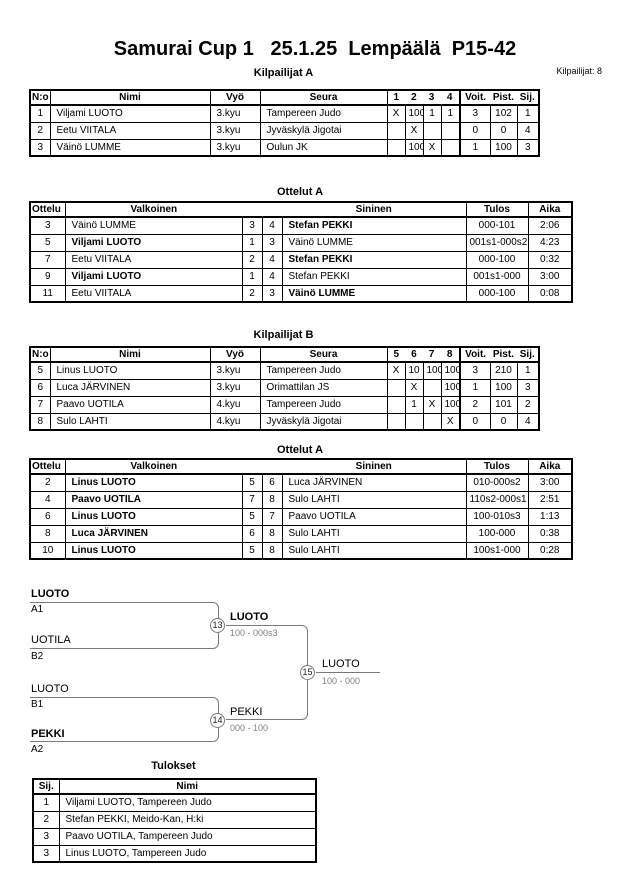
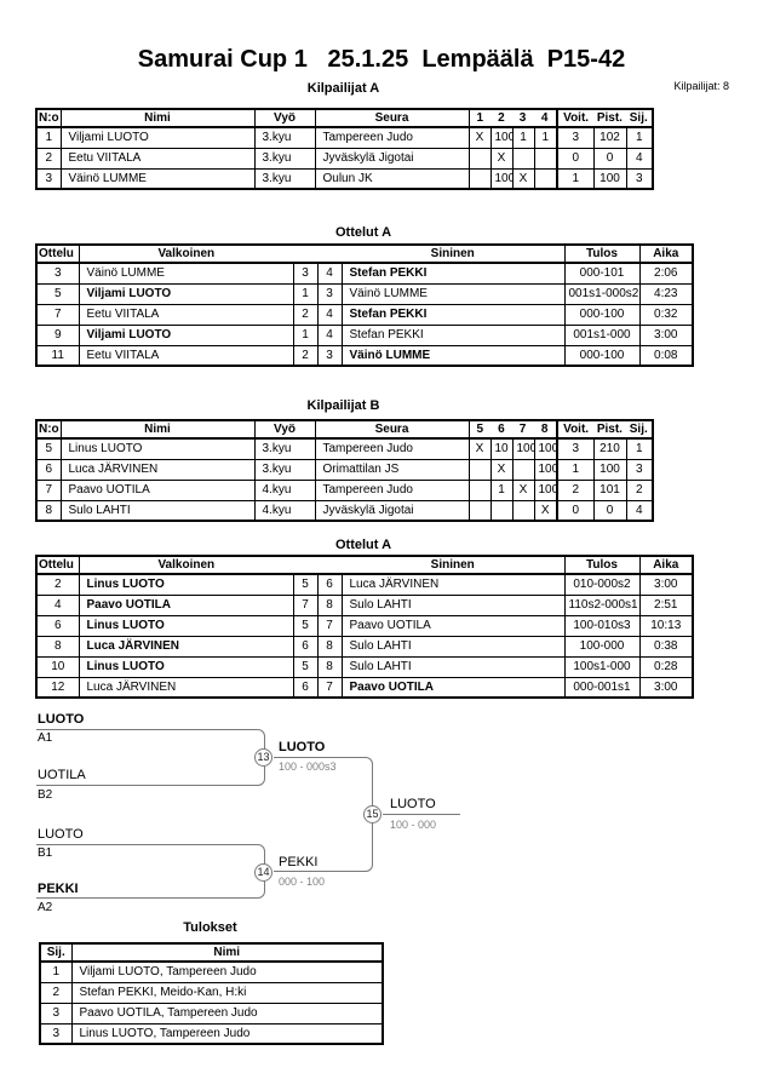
  Samurai Cup 1 25.1.25 Lempäälä P15-42
  Kilpailijat: 8
  Kilpailijat A
  N:o	Nimi	Vyö	Seura	1 2 3 4	Voit. Pist. Sij.
  1	Viljami LUOTO	3.kyu	Tampereen Judo	X	100	1	1	3	102	1
  2	Eetu VIITALA	3.kyu	Jyväskylä Jigotai		X			0	0	4
  3	Väinö LUMME	3.kyu	Oulun JK		100	X		1	100	3
  Ottelut A
  Ottelu	Valkoinen Sininen	Tulos	Aika
  3	Väinö LUMME	3	4	Stefan PEKKI	000-101	2:06
  5	Viljami LUOTO	1	3	Väinö LUMME	001s1-000s2	4:23
  7	Eetu VIITALA	2	4	Stefan PEKKI	000-100	0:32
  9	Viljami LUOTO	1	4	Stefan PEKKI	001s1-000	3:00
  11	Eetu VIITALA	2	3	Väinö LUMME	000-100	0:08
  Kilpailijat B
  N:o	Nimi	Vyö	Seura	5 6 7 8	Voit. Pist. Sij.
  5	Linus LUOTO	3.kyu	Tampereen Judo	X	10	100	100	3	210	1
  6	Luca JÄRVINEN	3.kyu	Orimattilan JS		X		100	1	100	3
  7	Paavo UOTILA	4.kyu	Tampereen Judo		1	X	100	2	101	2
  8	Sulo LAHTI	4.kyu	Jyväskylä Jigotai				X	0	0	4
  Ottelut A
  Ottelu	Valkoinen Sininen	Tulos	Aika
  2	Linus LUOTO	5	6	Luca JÄRVINEN	010-000s2	3:00
  4	Paavo UOTILA	7	8	Sulo LAHTI	110s2-000s1	2:51
- 6	Linus LUOTO	5	7	Paavo UOTILA	100-010s3	1:13
+ 6	Linus LUOTO	5	7	Paavo UOTILA	100-010s3	10:13
  8	Luca JÄRVINEN	6	8	Sulo LAHTI	100-000	0:38
  10	Linus LUOTO	5	8	Sulo LAHTI	100s1-000	0:28
+ 12	Luca JÄRVINEN	6	7	Paavo UOTILA	000-001s1	3:00
  LUOTO
  A1
  UOTILA
  B2
  LUOTO
  B1
  PEKKI
  A2
  13
  14
  15
  LUOTO
  100 - 000s3
  PEKKI
  000 - 100
  LUOTO
  100 - 000
  Tulokset
  Sij.	Nimi
  1	Viljami LUOTO, Tampereen Judo
  2	Stefan PEKKI, Meido-Kan, H:ki
  3	Paavo UOTILA, Tampereen Judo
  3	Linus LUOTO, Tampereen Judo
